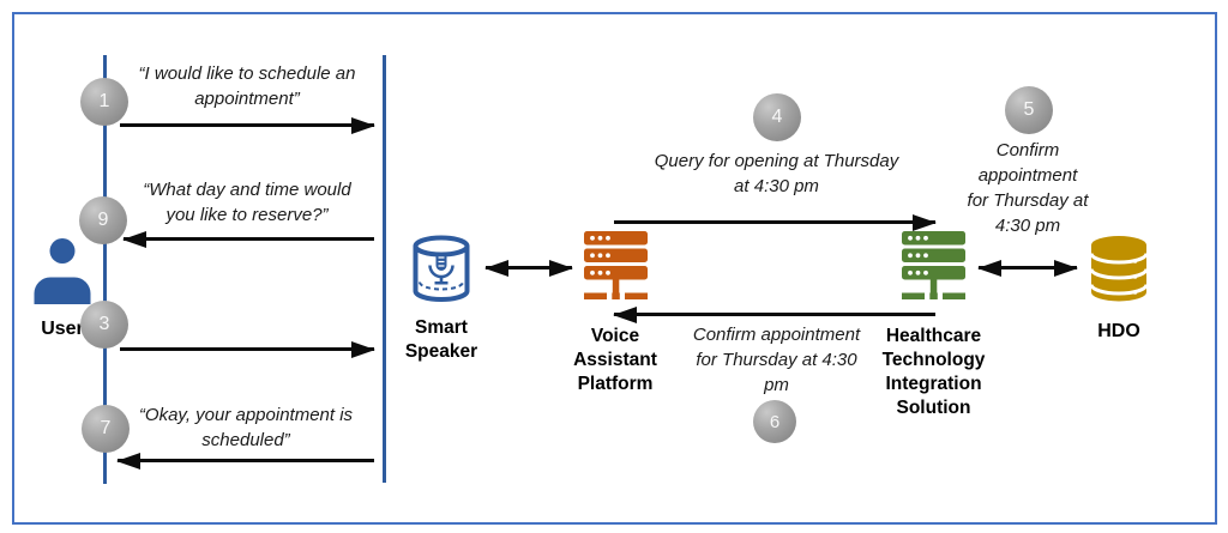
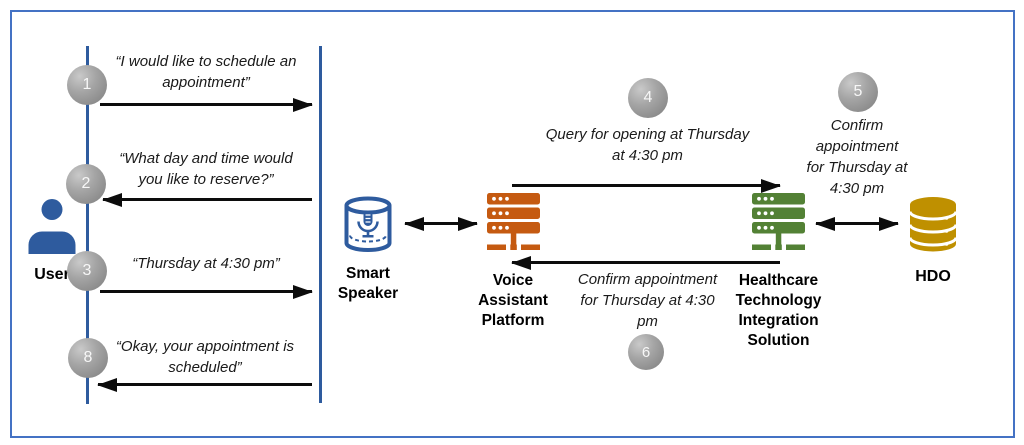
  Use
  1
- 9
+ 2
  3
- 7
+ 8
  “I would like to schedule an
  appointment”
  “What day and time would
  you like to reserve?”
+ “Thursday at 4:30 pm”
  “Okay, your appointment is
  scheduled”
  Smart
  Speaker
  Voice
  Assistant
  Platform
  4
  Query for opening at Thursday
  at 4:30 pm
  Confirm appointment
  for Thursday at 4:30
  pm
  6
  5
  Confirm
  appointment
  for Thursday at
  4:30 pm
  Healthcare
  Technology
  Integration
  Solution
  HDO
